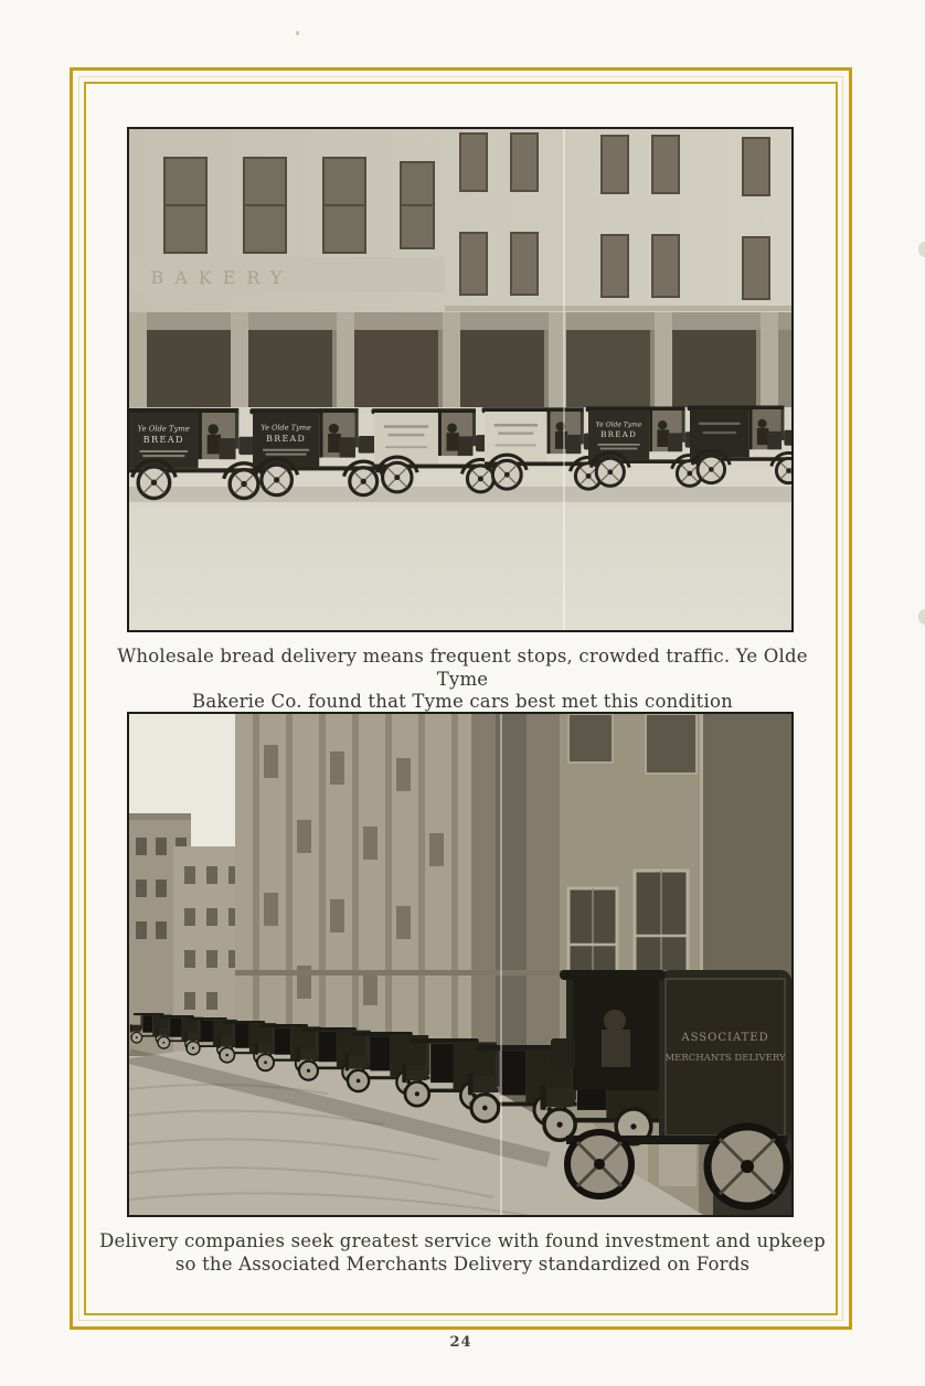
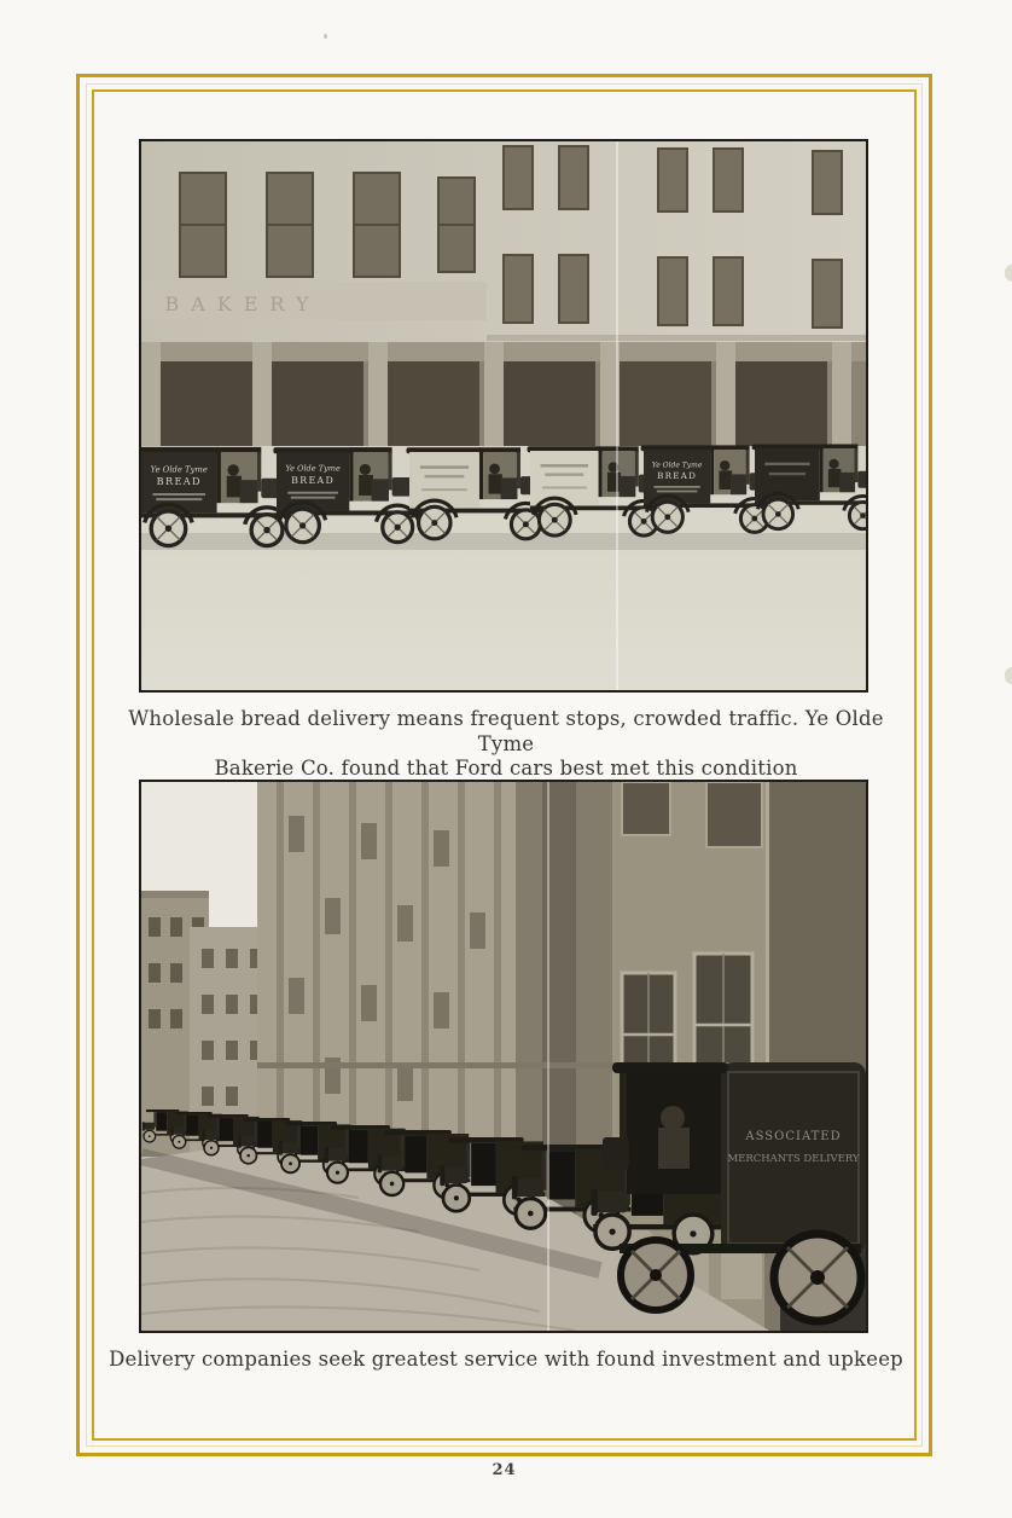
  BAKERY
  Ye Olde Tyme
  BREAD
  Ye Olde Tyme
  BREAD
  BREAD
  Wholesale bread delivery means frequent stops, crowded traffic. Ye Olde Tyme
- Bakerie Co. found that Tyme cars best met this condition
+ Bakerie Co. found that Ford cars best met this condition
  ASSOCIATED
  MERCHANTS DELIVERY
  Delivery companies seek greatest service with found investment and upkeep
- so the Associated Merchants Delivery standardized on Fords
  24
